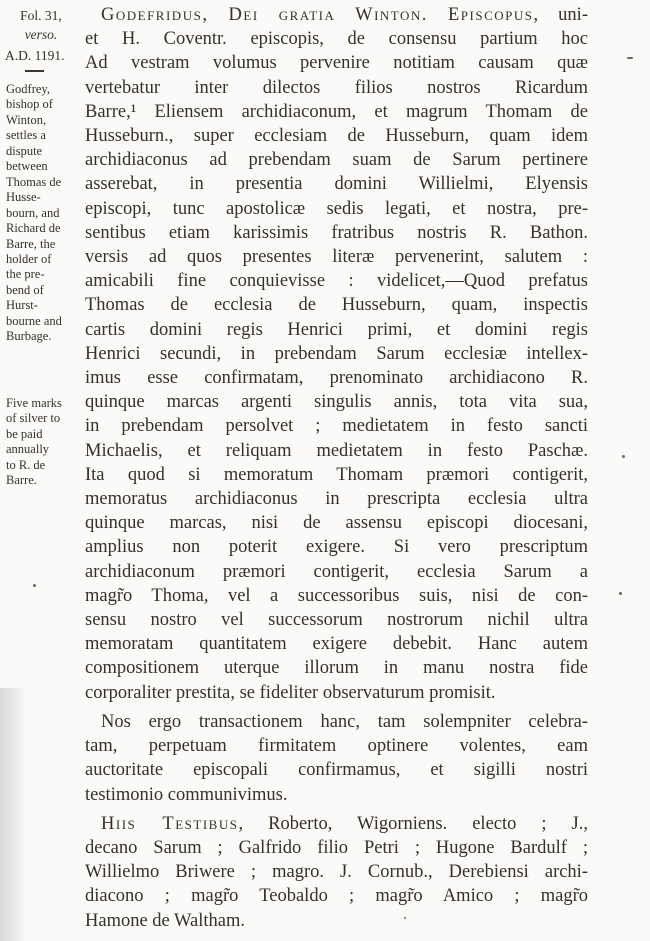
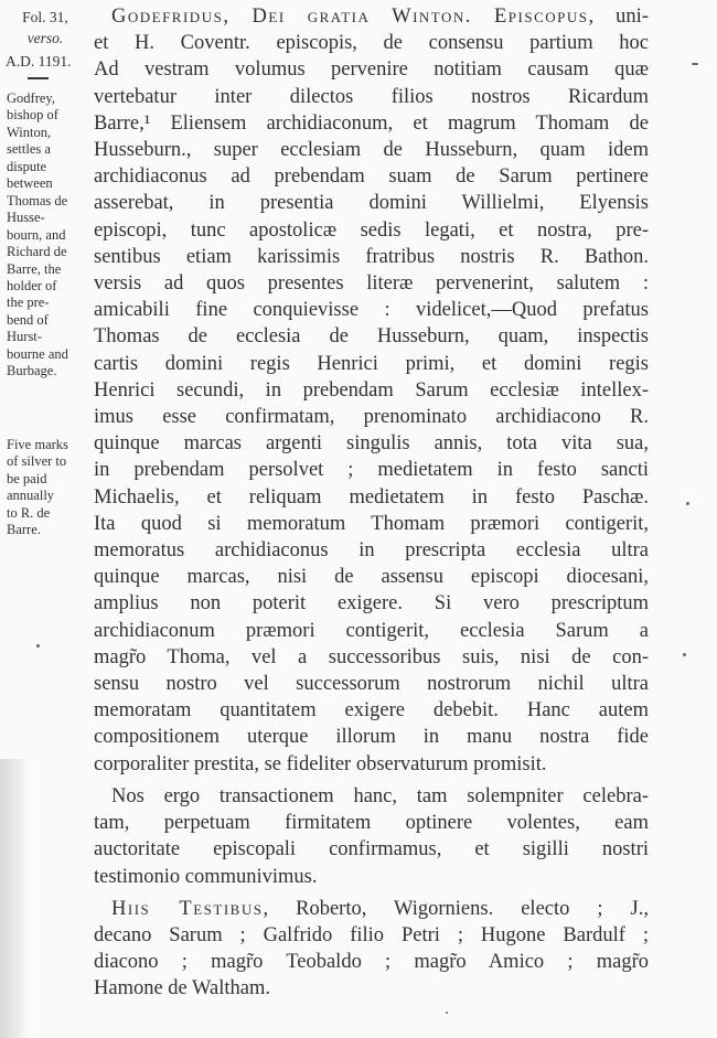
  Fol. 31,
  verso.
  A.D. 1191.
  Godfrey,
  bishop of
  Winton,
  settles a
  dispute
  between
  Thomas de
  Husse-
  bourn, and
  Richard de
  Barre, the
  holder of
  the pre-
  bend of
  Hurst-
  bourne and
  Burbage.
  Five marks
  of silver to
  be paid
  annually
  to R. de
  Barre.
  Godefridus, Dei gratia Winton. Episcopus, uni-
  et H. Coventr. episcopis, de consensu partium hoc
  Ad vestram volumus pervenire notitiam causam quæ
  vertebatur inter dilectos filios nostros Ricardum
  Barre,¹ Eliensem archidiaconum, et magrum Thomam de
  Husseburn., super ecclesiam de Husseburn, quam idem
  archidiaconus ad prebendam suam de Sarum pertinere
  asserebat, in presentia domini Willielmi, Elyensis
  episcopi, tunc apostolicæ sedis legati, et nostra, pre-
  sentibus etiam karissimis fratribus nostris R. Bathon.
  versis ad quos presentes literæ pervenerint, salutem :
  amicabili fine conquievisse : videlicet,—Quod prefatus
  Thomas de ecclesia de Husseburn, quam, inspectis
  cartis domini regis Henrici primi, et domini regis
  Henrici secundi, in prebendam Sarum ecclesiæ intellex-
  imus esse confirmatam, prenominato archidiacono R.
  quinque marcas argenti singulis annis, tota vita sua,
  in prebendam persolvet ; medietatem in festo sancti
  Michaelis, et reliquam medietatem in festo Paschæ.
  Ita quod si memoratum Thomam præmori contigerit,
  memoratus archidiaconus in prescripta ecclesia ultra
  quinque marcas, nisi de assensu episcopi diocesani,
  amplius non poterit exigere. Si vero prescriptum
  archidiaconum præmori contigerit, ecclesia Sarum a
  magr̃o Thoma, vel a successoribus suis, nisi de con-
  sensu nostro vel successorum nostrorum nichil ultra
  memoratam quantitatem exigere debebit. Hanc autem
  compositionem uterque illorum in manu nostra fide
  corporaliter prestita, se fideliter observaturum promisit.
  Nos ergo transactionem hanc, tam solempniter celebra-
  tam, perpetuam firmitatem optinere volentes, eam
  auctoritate episcopali confirmamus, et sigilli nostri
  testimonio communivimus.
  Hiis Testibus, Roberto, Wigorniens. electo ; J.,
  decano Sarum ; Galfrido filio Petri ; Hugone Bardulf ;
- Willielmo Briwere ; magro. J. Cornub., Derebiensi archi-
  diacono ; magr̃o Teobaldo ; magr̃o Amico ; magr̃o
  Hamone de Waltham.
